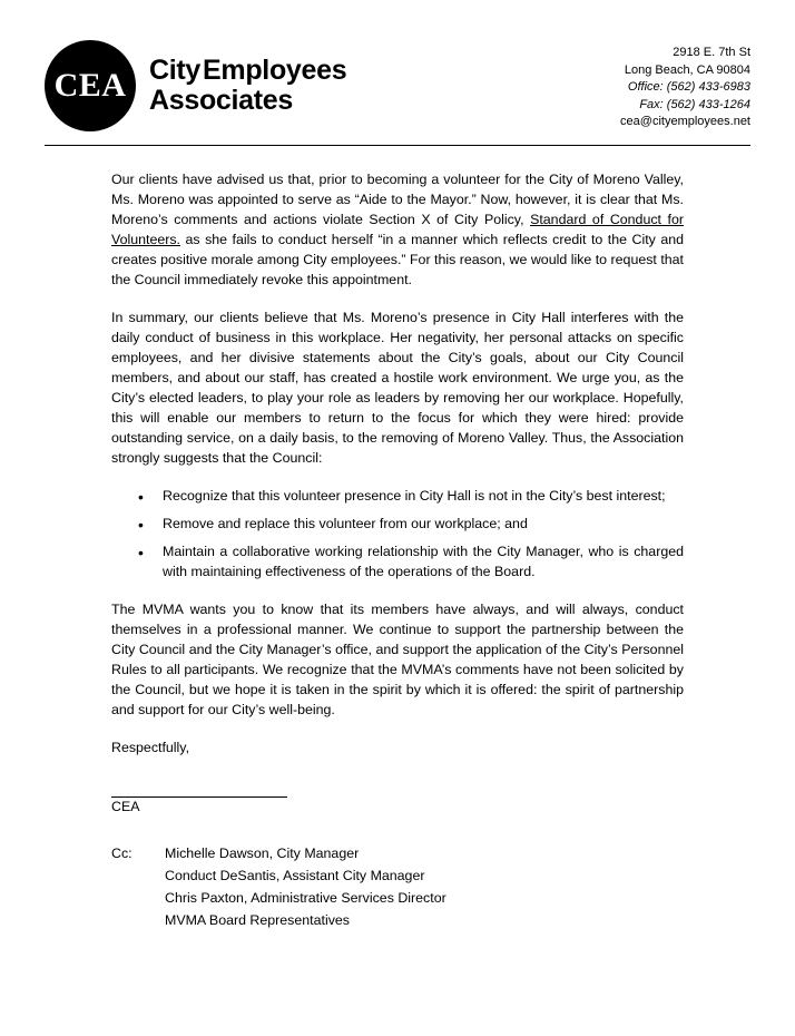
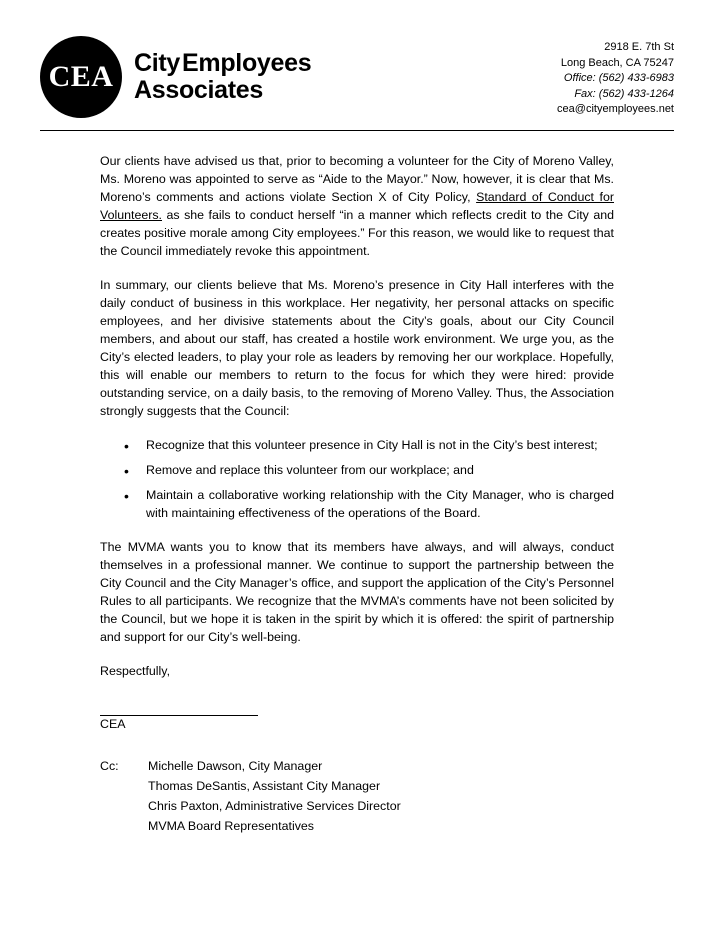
  CEA
  CityEmployees
  Associates
  2918 E. 7th St
- Long Beach, CA 90804
+ Long Beach, CA 75247
  Office: (562) 433-6983
  Fax: (562) 433-1264
  cea@cityemployees.net
  Our clients have advised us that, prior to becoming a volunteer for the City of Moreno Valley, Ms. Moreno was appointed to serve as “Aide to the Mayor.” Now, however, it is clear that Ms. Moreno’s comments and actions violate Section X of City Policy, Standard of Conduct for Volunteers. as she fails to conduct herself “in a manner which reflects credit to the City and creates positive morale among City employees.” For this reason, we would like to request that the Council immediately revoke this appointment.
  In summary, our clients believe that Ms. Moreno’s presence in City Hall interferes with the daily conduct of business in this workplace. Her negativity, her personal attacks on specific employees, and her divisive statements about the City’s goals, about our City Council members, and about our staff, has created a hostile work environment. We urge you, as the City’s elected leaders, to play your role as leaders by removing her our workplace. Hopefully, this will enable our members to return to the focus for which they were hired: provide outstanding service, on a daily basis, to the removing of Moreno Valley. Thus, the Association strongly suggests that the Council:
  Recognize that this volunteer presence in City Hall is not in the City’s best interest;
  Remove and replace this volunteer from our workplace; and
  Maintain a collaborative working relationship with the City Manager, who is charged with maintaining effectiveness of the operations of the Board.
  The MVMA wants you to know that its members have always, and will always, conduct themselves in a professional manner. We continue to support the partnership between the City Council and the City Manager’s office, and support the application of the City’s Personnel Rules to all participants. We recognize that the MVMA’s comments have not been solicited by the Council, but we hope it is taken in the spirit by which it is offered: the spirit of partnership and support for our City’s well-being.
  Respectfully,
  CEA
  Cc:
  Michelle Dawson, City Manager
- Conduct DeSantis, Assistant City Manager
+ Thomas DeSantis, Assistant City Manager
  Chris Paxton, Administrative Services Director
  MVMA Board Representatives
